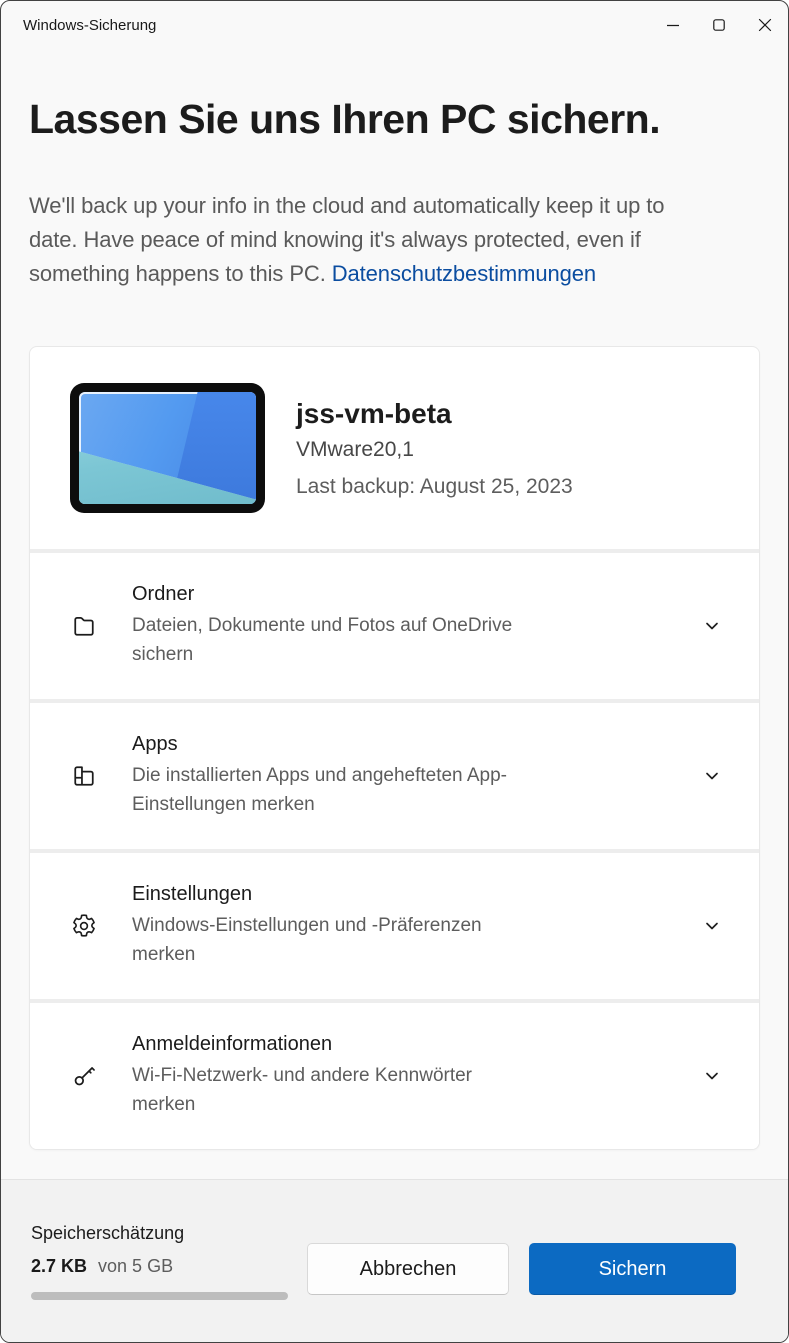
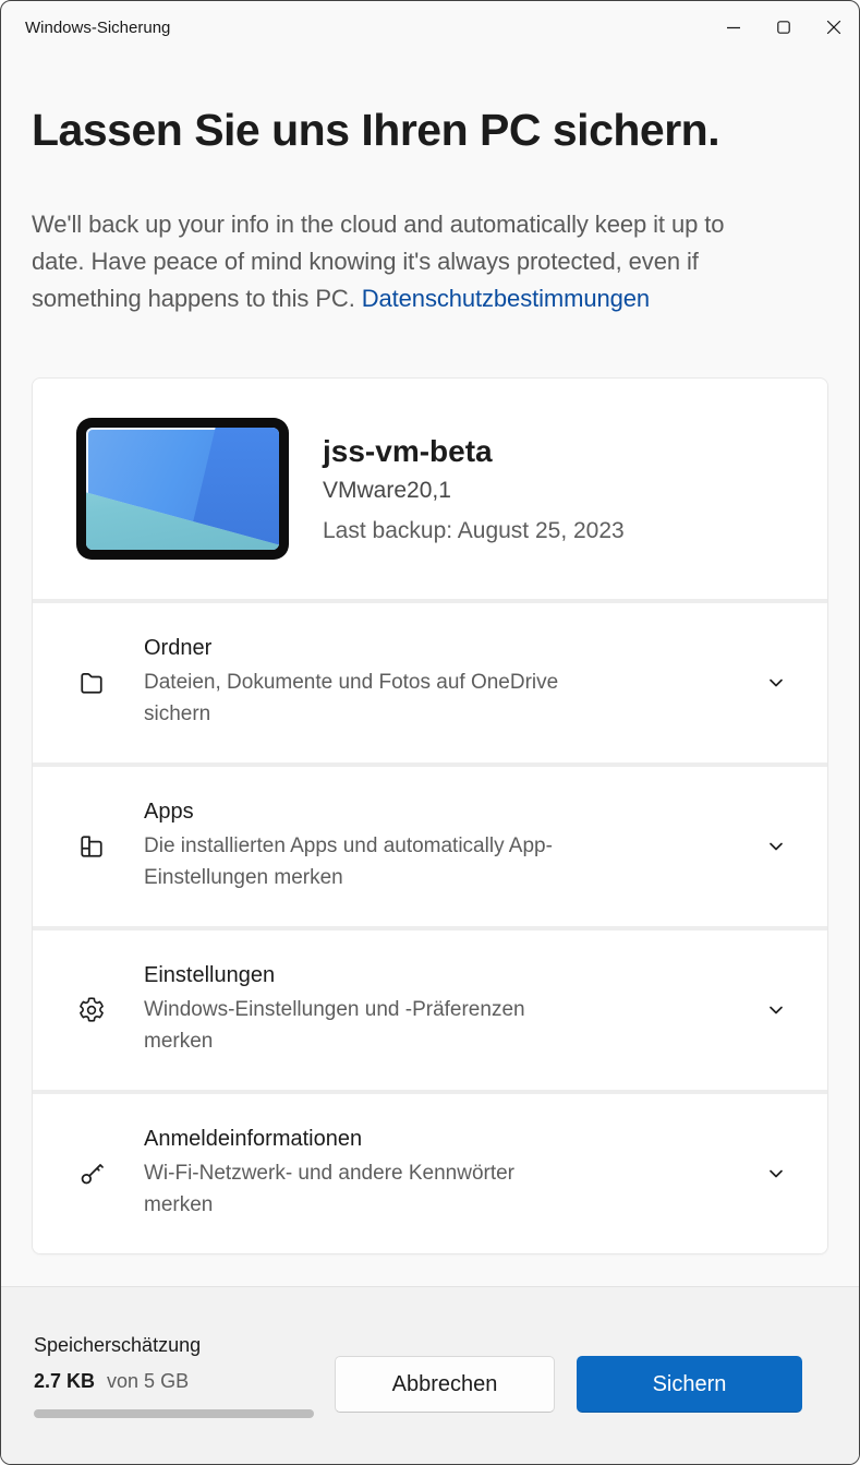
  Windows-Sicherung
  Lassen Sie uns Ihren PC sichern.
  We'll back up your info in the cloud and automatically keep it up to
  date. Have peace of mind knowing it's always protected, even if
  something happens to this PC. Datenschutzbestimmungen
  jss-vm-beta
  VMware20,1
  Last backup: August 25, 2023
  Ordner
  Dateien, Dokumente und Fotos auf OneDrive
  sichern
  Apps
- Die installierten Apps und angehefteten App-
+ Die installierten Apps und automatically App-
  Einstellungen merken
  Einstellungen
  Windows-Einstellungen und -Präferenzen
  merken
  Anmeldeinformationen
  Wi-Fi-Netzwerk- und andere Kennwörter
  merken
  Speicherschätzung
  2.7 KB
  von 5 GB
  Abbrechen
  Sichern
